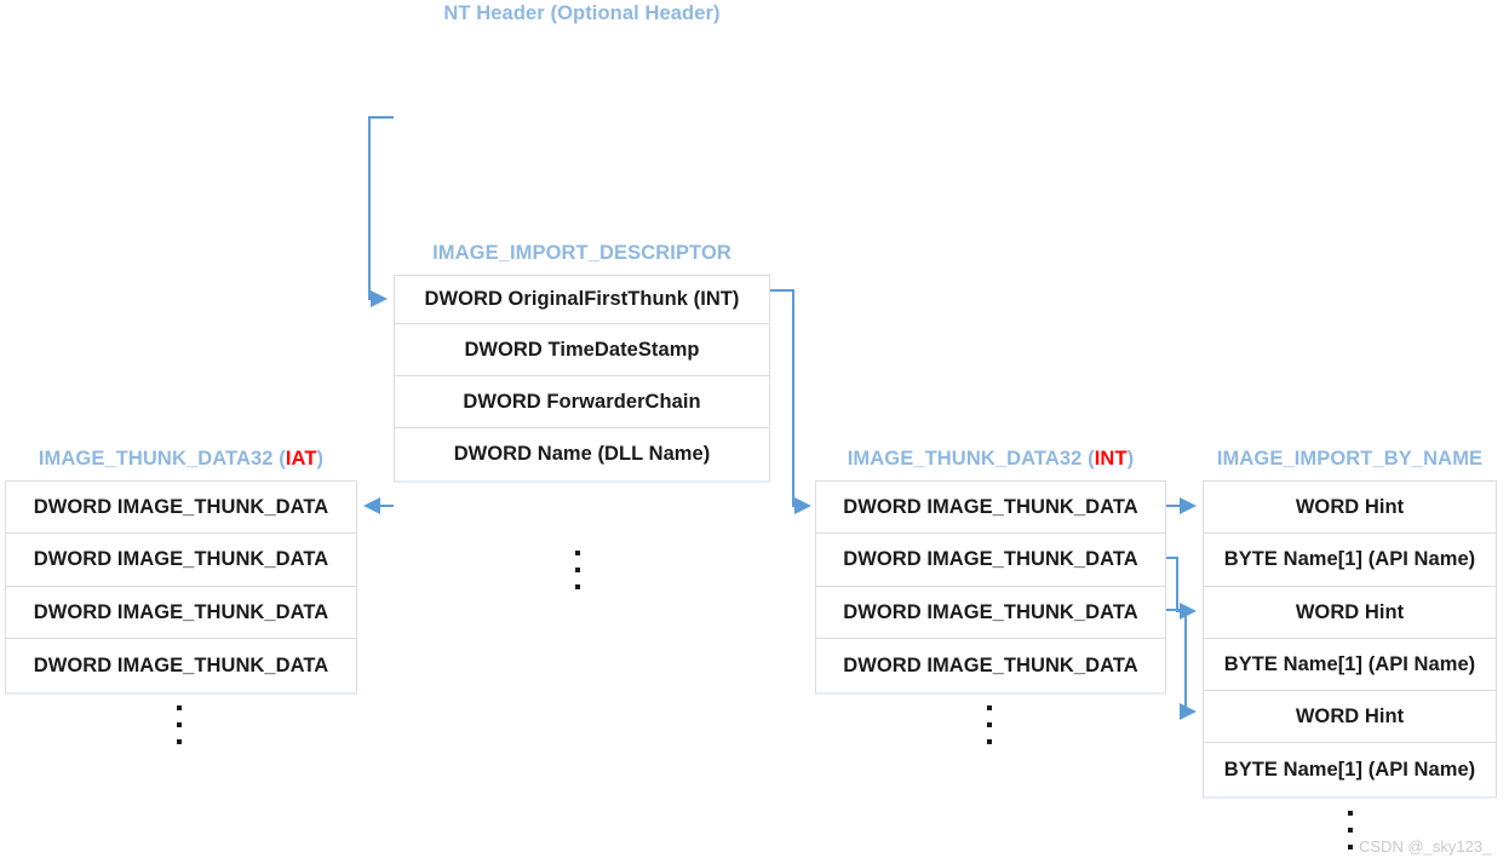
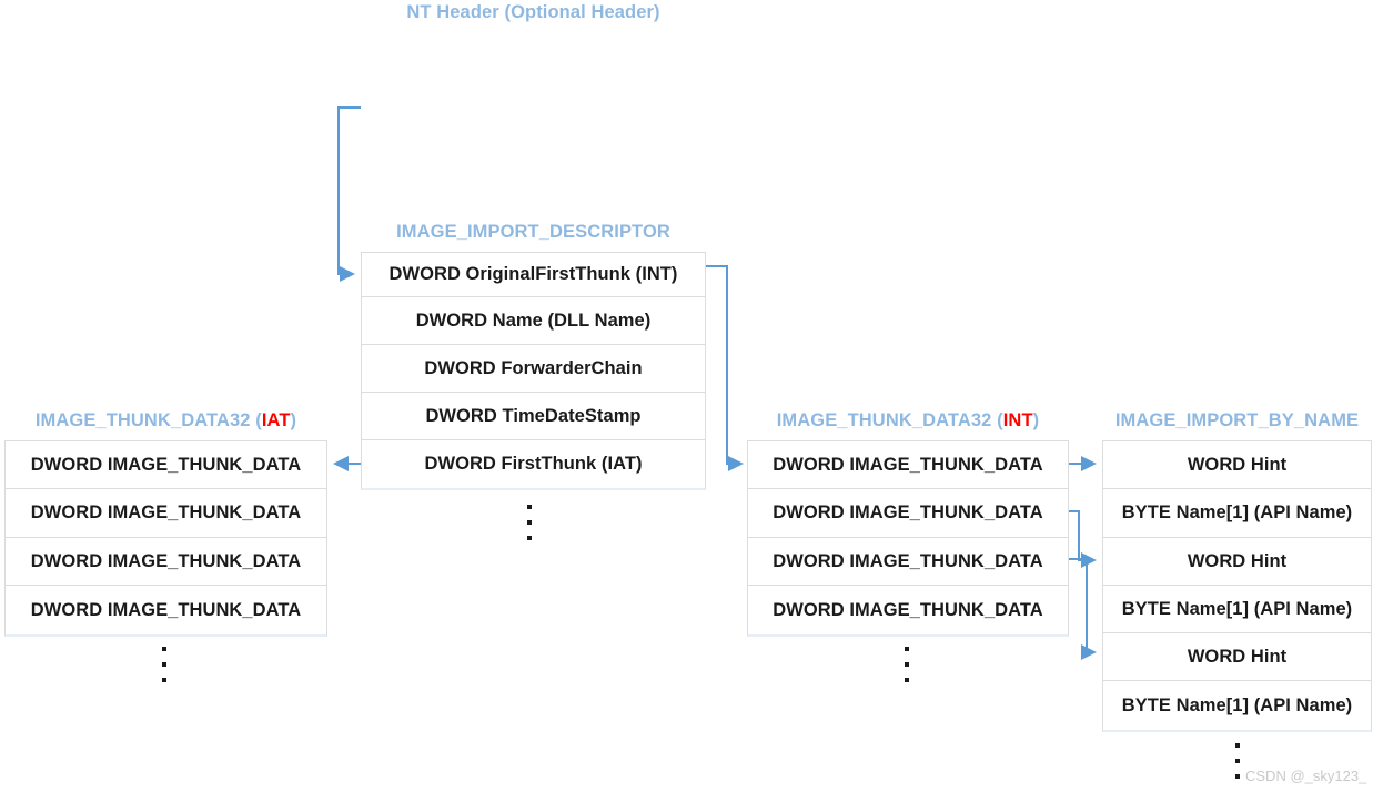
  NT Header (Optional Header)
  IMAGE_IMPORT_DESCRIPTOR
  DWORD OriginalFirstThunk (INT)
- DWORD TimeDateStamp
+ DWORD Name (DLL Name)
  DWORD ForwarderChain
- DWORD Name (DLL Name)
+ DWORD TimeDateStamp
+ DWORD FirstThunk (IAT)
  IMAGE_THUNK_DATA32 (IAT)
  DWORD IMAGE_THUNK_DATA
  DWORD IMAGE_THUNK_DATA
  DWORD IMAGE_THUNK_DATA
  DWORD IMAGE_THUNK_DATA
  IMAGE_THUNK_DATA32 (INT)
  DWORD IMAGE_THUNK_DATA
  DWORD IMAGE_THUNK_DATA
  DWORD IMAGE_THUNK_DATA
  DWORD IMAGE_THUNK_DATA
  IMAGE_IMPORT_BY_NAME
  WORD Hint
  BYTE Name[1] (API Name)
  WORD Hint
  BYTE Name[1] (API Name)
  WORD Hint
  BYTE Name[1] (API Name)
  CSDN @_sky123_
